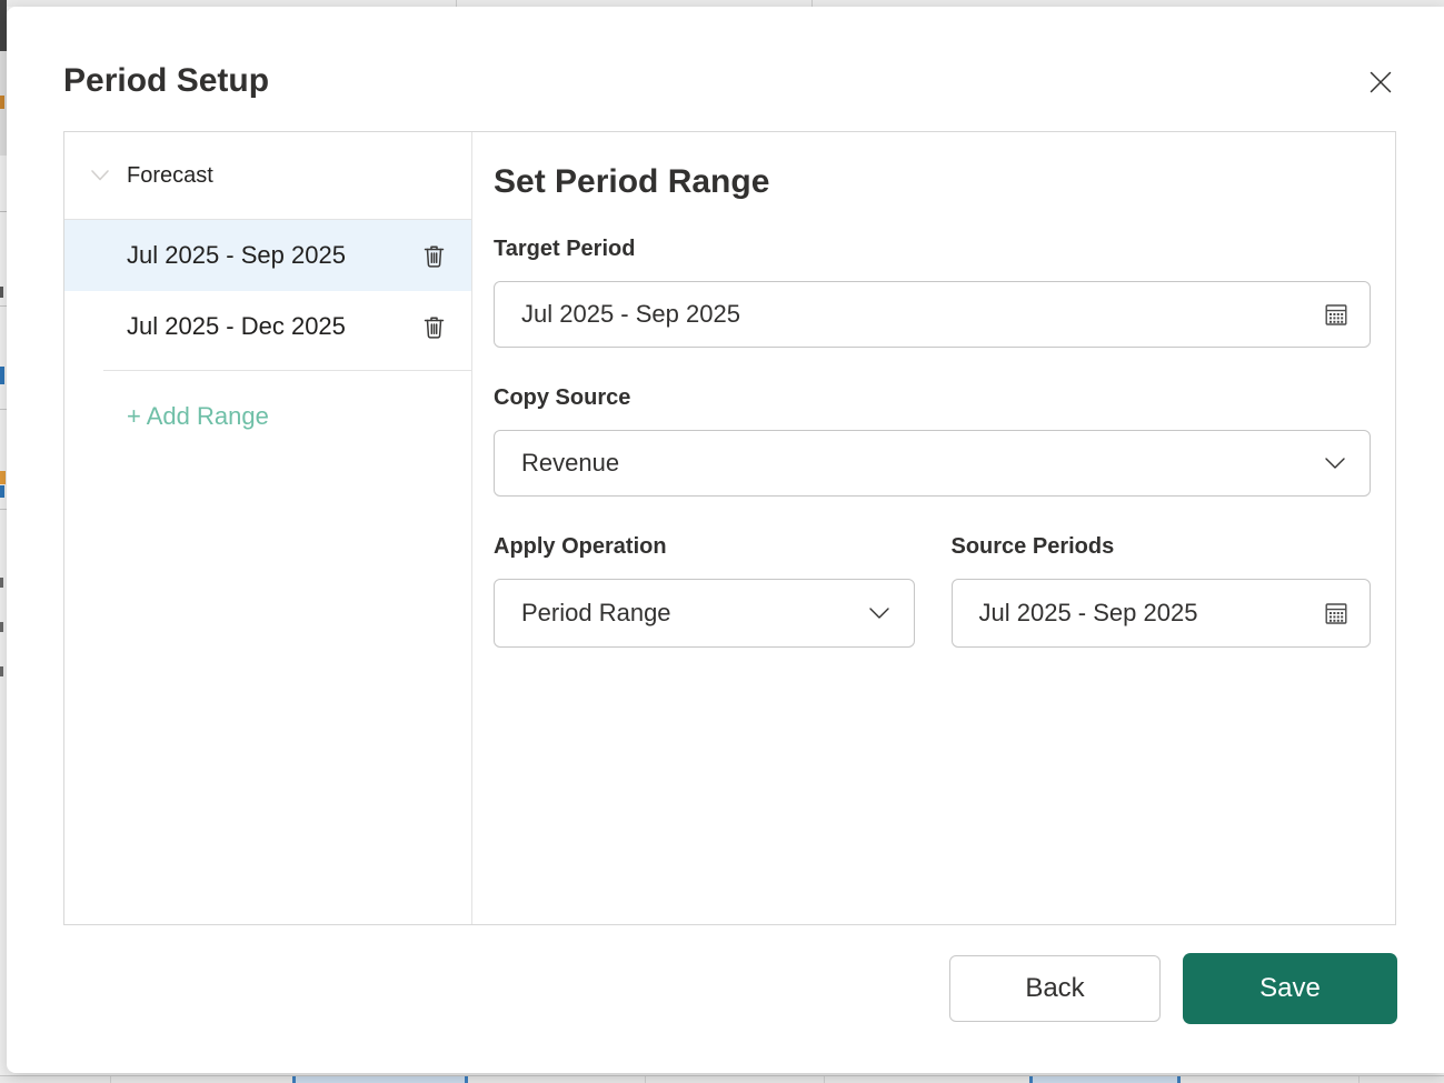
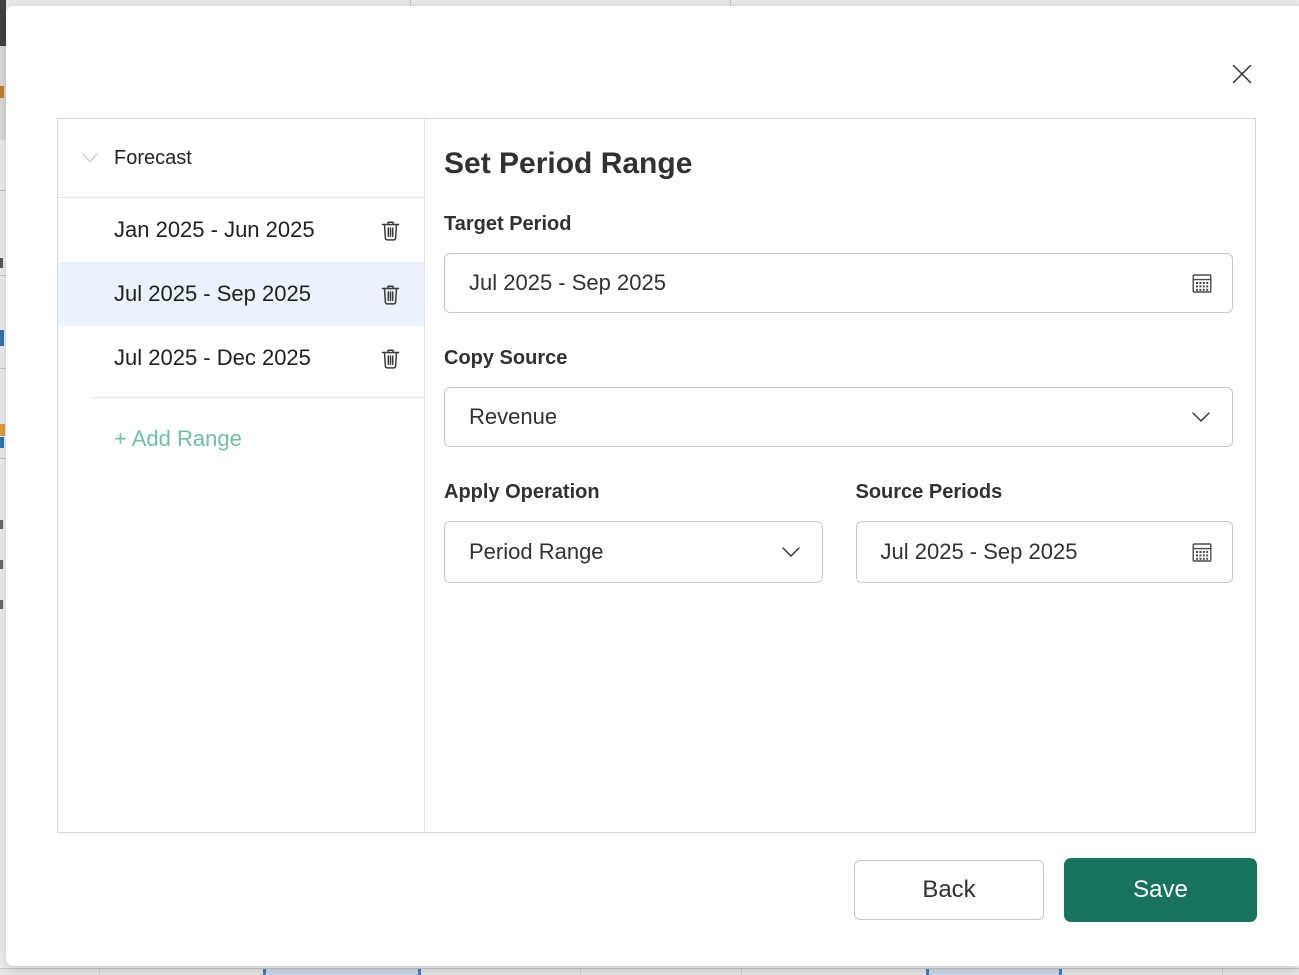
- Period Setup
  Forecast
+ Jan 2025 - Jun 2025
  Jul 2025 - Sep 2025
  Jul 2025 - Dec 2025
  + Add Range
  Set Period Range
  Target Period
  Jul 2025 - Sep 2025
  Copy Source
  Revenue
  Apply Operation
  Period Range
  Source Periods
  Jul 2025 - Sep 2025
  Back
  Save
